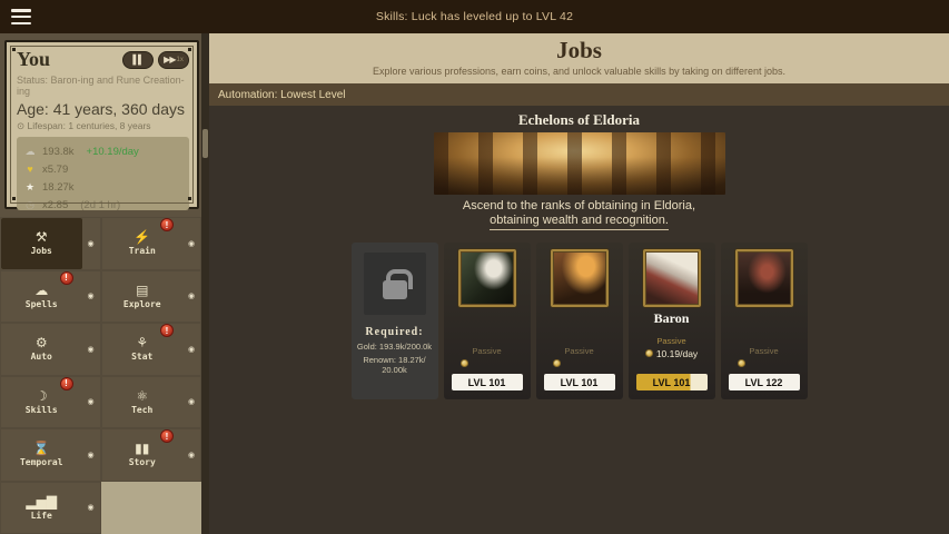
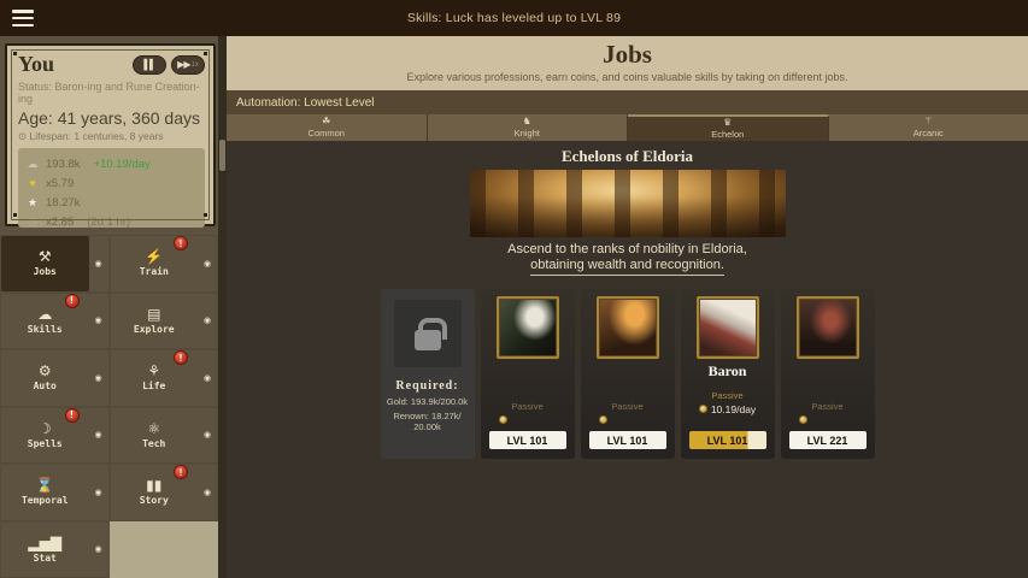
- Skills: Luck has leveled up to LVL 42
+ Skills: Luck has leveled up to LVL 89
  ◷
  x2.85
  (2d 1 hr)
  ⚒
  Jobs
  ⚡
  Train
  !
  ☁
- Spells
+ Skills
  !
  ▤
  Explore
  ⚙
  Auto
  ⚘
- Stat
+ Life
  !
  ☽
- Skills
+ Spells
  !
  ⚛
  Tech
  ⌛
  Temporal
  ▮▮
  Story
  !
  ▂▅▇
- Life
+ Stat
  Jobs
- Explore various professions, earn coins, and unlock valuable skills by taking on different jobs.
+ Explore various professions, earn coins, and coins valuable skills by taking on different jobs.
  Automation: Lowest Level
+ ☘
+ Common
+ ♞
+ Knight
+ ♛
+ Echelon
+ ⚚
+ Arcanic
  Echelons of Eldoria
- Ascend to the ranks of obtaining in Eldoria,
+ Ascend to the ranks of nobility in Eldoria,
  obtaining wealth and recognition.
  Required:
  Gold: 193.9k/200.0k
  Renown: 18.27k/ 20.00k
  Passive
  LVL 101
  Passive
  LVL 101
  Baron
  Passive
  10.19/day
  LVL 101
  Passive
- LVL 122
+ LVL 221
